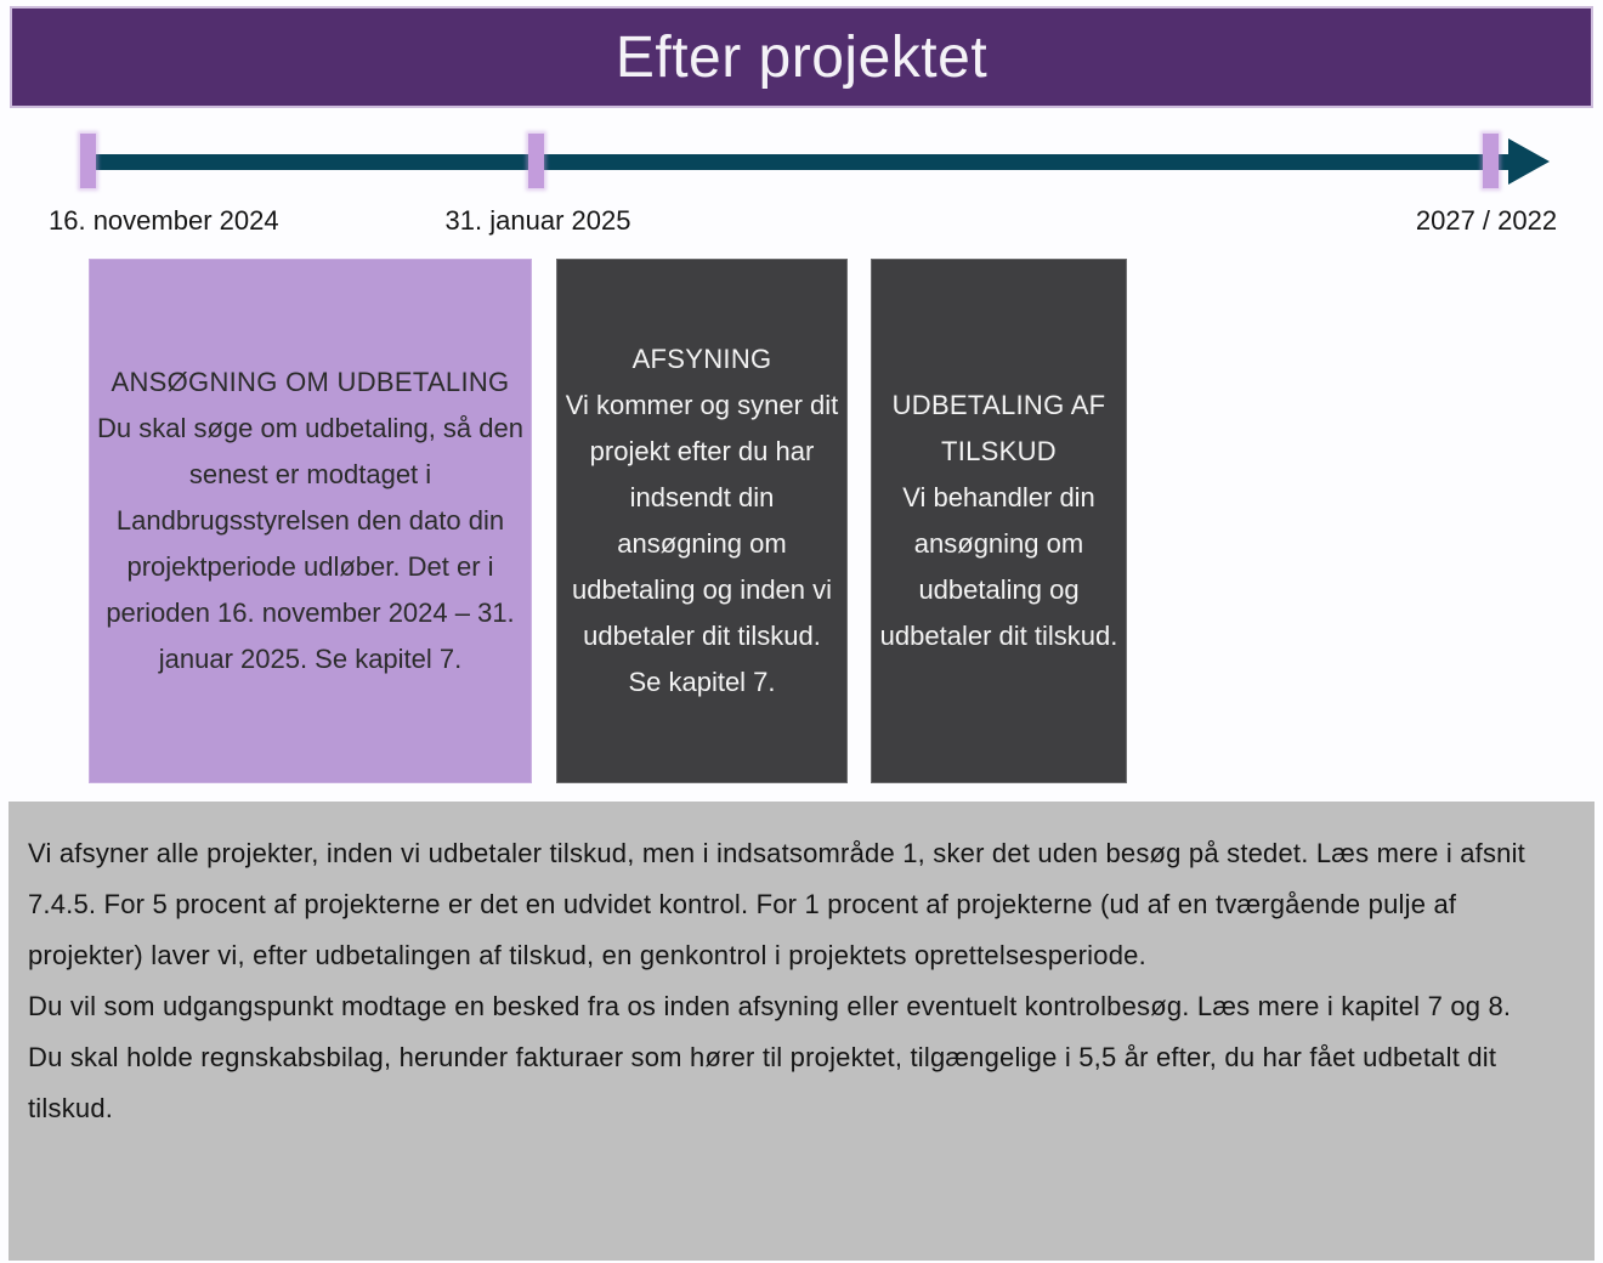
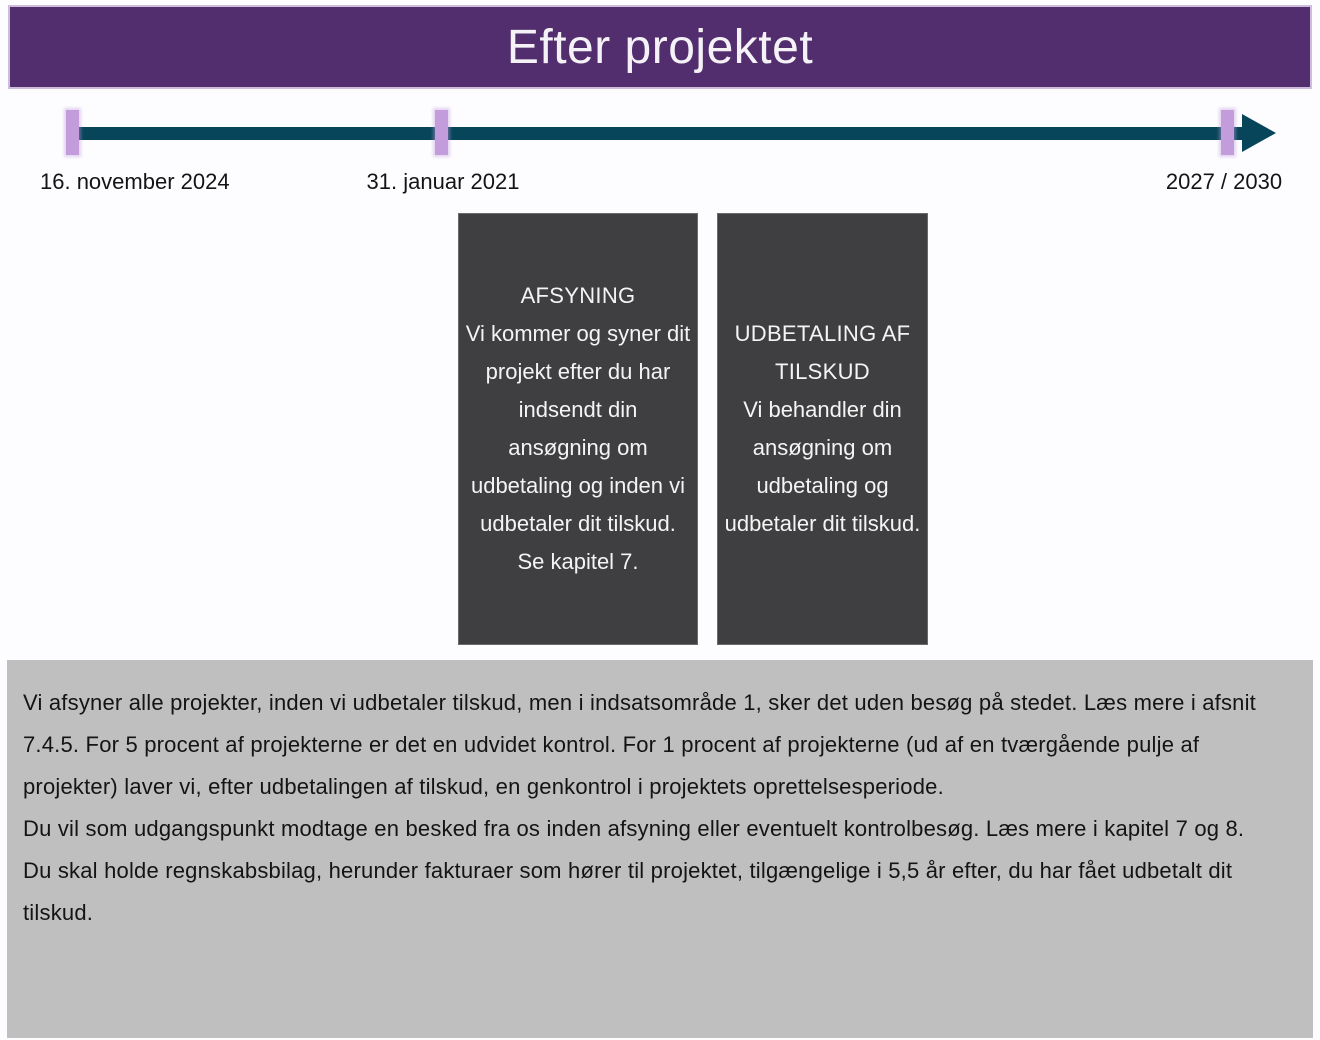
  Efter projektet
  16. november 2024
- 31. januar 2025
+ 31. januar 2021
- 2027 / 2022
+ 2027 / 2030
- ANSØGNING OM UDBETALING
- Du skal søge om udbetaling, så den senest er modtaget i Landbrugsstyrelsen den dato din projektperiode udløber. Det er i perioden 16. november 2024 – 31. januar 2025. Se kapitel 7.
  AFSYNING
  Vi kommer og syner dit projekt efter du har indsendt din ansøgning om udbetaling og inden vi udbetaler dit tilskud. Se kapitel 7.
  UDBETALING AF TILSKUD
  Vi behandler din ansøgning om udbetaling og udbetaler dit tilskud.
  Vi afsyner alle projekter, inden vi udbetaler tilskud, men i indsatsområde 1, sker det uden besøg på stedet. Læs mere i afsnit 7.4.5. For 5 procent af projekterne er det en udvidet kontrol. For 1 procent af projekterne (ud af en tværgående pulje af projekter) laver vi, efter udbetalingen af tilskud, en genkontrol i projektets oprettelsesperiode.
  Du vil som udgangspunkt modtage en besked fra os inden afsyning eller eventuelt kontrolbesøg. Læs mere i kapitel 7 og 8.
  Du skal holde regnskabsbilag, herunder fakturaer som hører til projektet, tilgængelige i 5,5 år efter, du har fået udbetalt dit tilskud.
